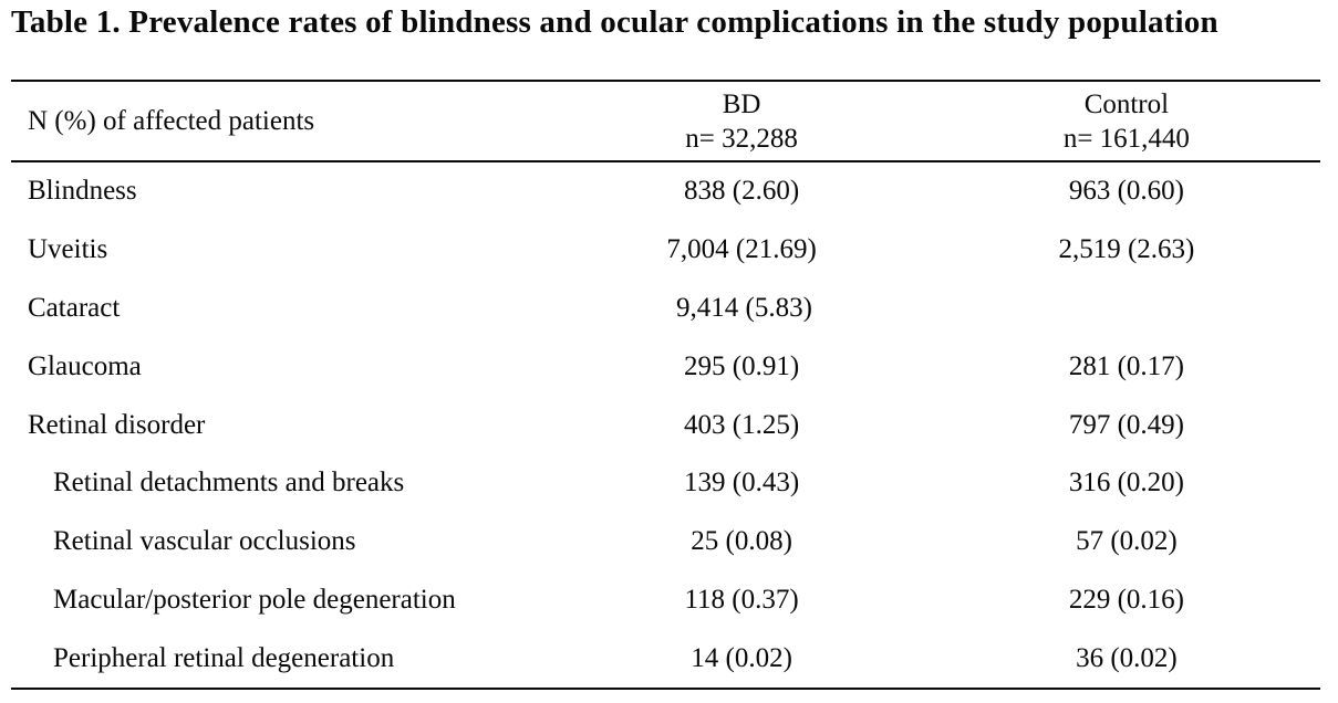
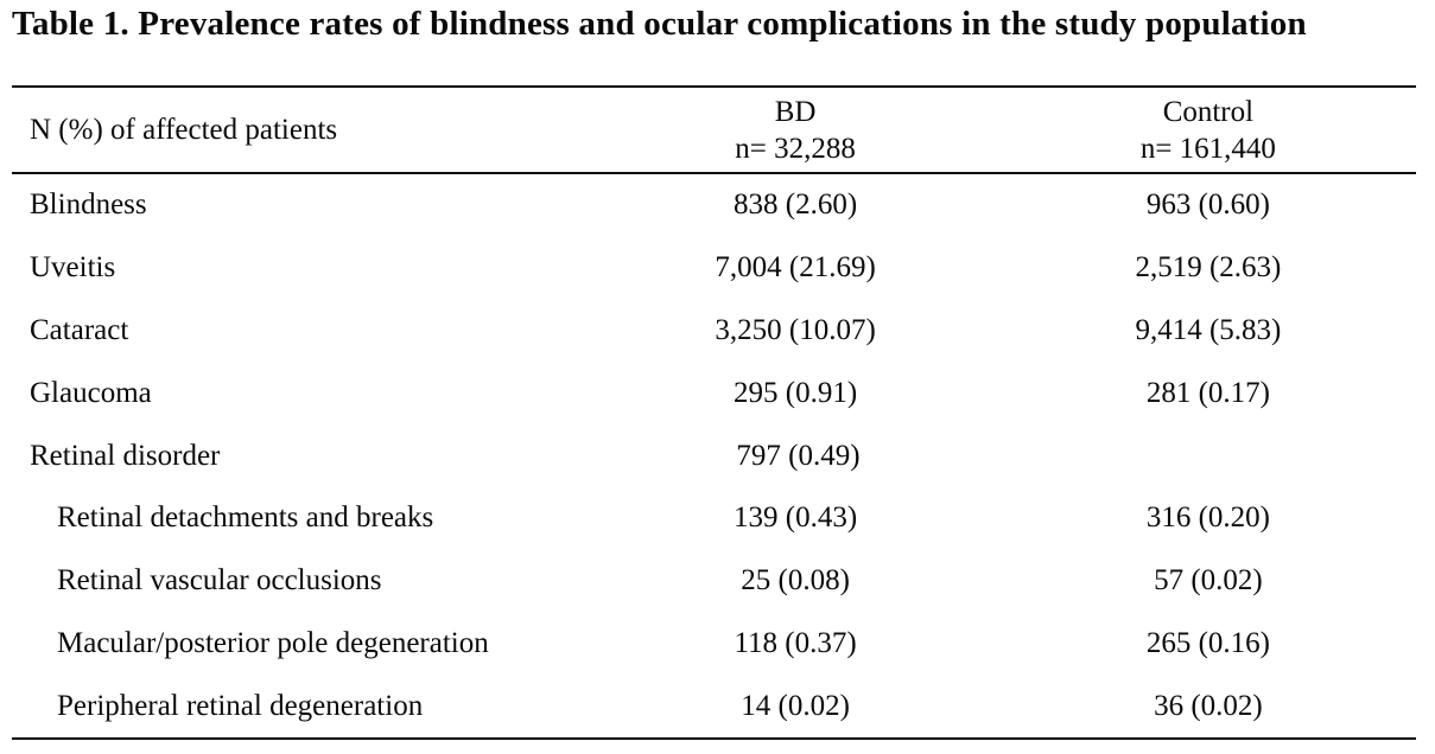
  Table 1. Prevalence rates of blindness and ocular complications in the study population
  N (%) of affected patients
  BD
  n= 32,288
  Control
  n= 161,440
  Blindness
  838 (2.60)
  963 (0.60)
  Uveitis
  7,004 (21.69)
  2,519 (2.63)
  Cataract
+ 3,250 (10.07)
  9,414 (5.83)
  Glaucoma
  295 (0.91)
  281 (0.17)
  Retinal disorder
- 403 (1.25)
  797 (0.49)
  Retinal detachments and breaks
  139 (0.43)
  316 (0.20)
  Retinal vascular occlusions
  25 (0.08)
  57 (0.02)
  Macular/posterior pole degeneration
  118 (0.37)
- 229 (0.16)
+ 265 (0.16)
  Peripheral retinal degeneration
  14 (0.02)
  36 (0.02)
